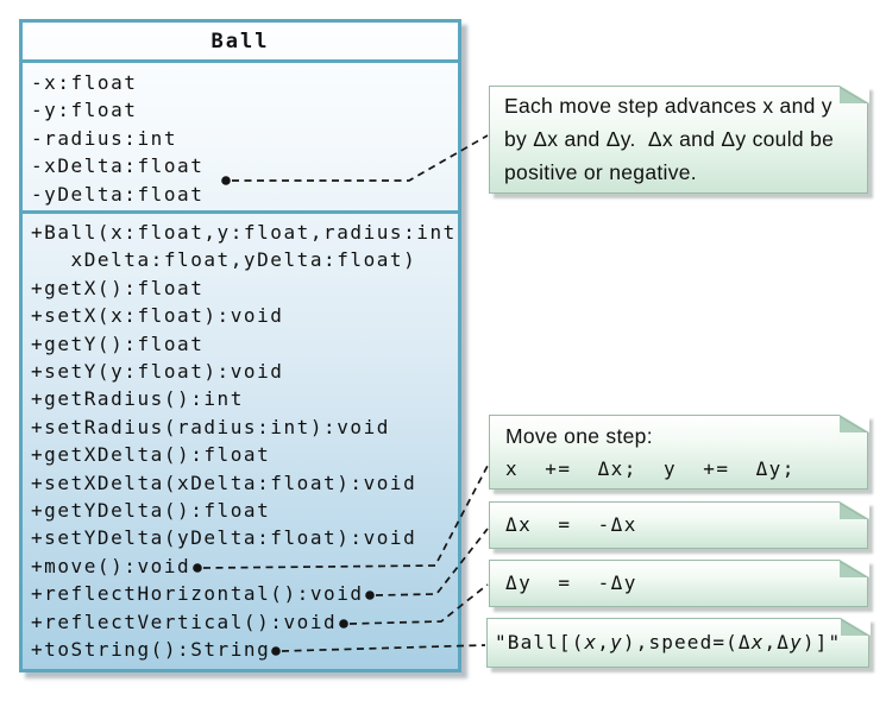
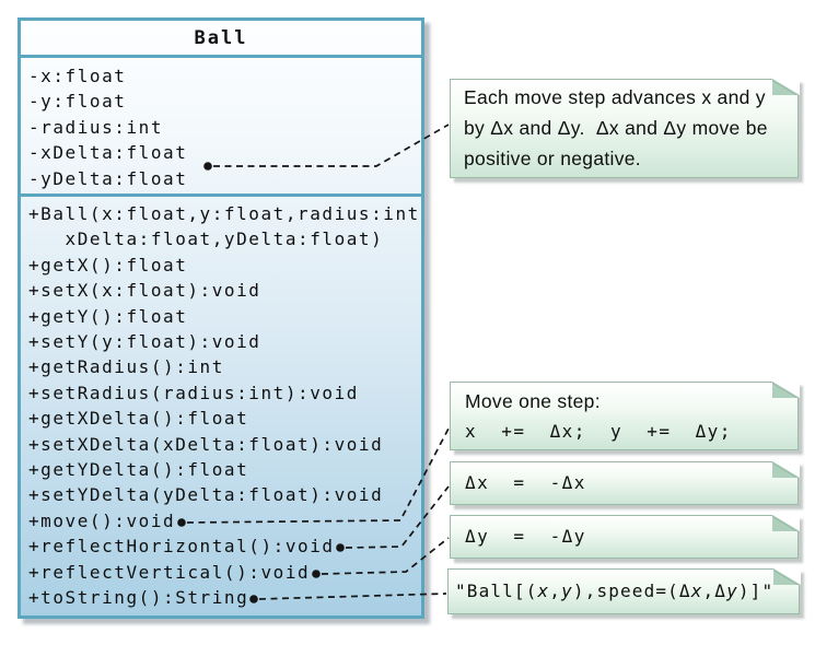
  Ball
  -x:float
  -y:float
  -radius:int
  -xDelta:float
  -yDelta:float
  +Ball(x:float,y:float,radius:int
  xDelta:float,yDelta:float)
  +getX():float
  +setX(x:float):void
  +getY():float
  +setY(y:float):void
  +getRadius():int
  +setRadius(radius:int):void
  +getXDelta():float
  +setXDelta(xDelta:float):void
  +getYDelta():float
  +setYDelta(yDelta:float):void
  +move():void
  +reflectHorizontal():void
  +reflectVertical():void
  +toString():String
  Each move step advances x and y
- by Δx and Δy. Δx and Δy could be
+ by Δx and Δy. Δx and Δy move be
  positive or negative.
  Move one step:
  x += Δx; y += Δy;
  Δx = -Δx
  Δy = -Δy
  "Ball[(x,y),speed=(Δx,Δy)]"
